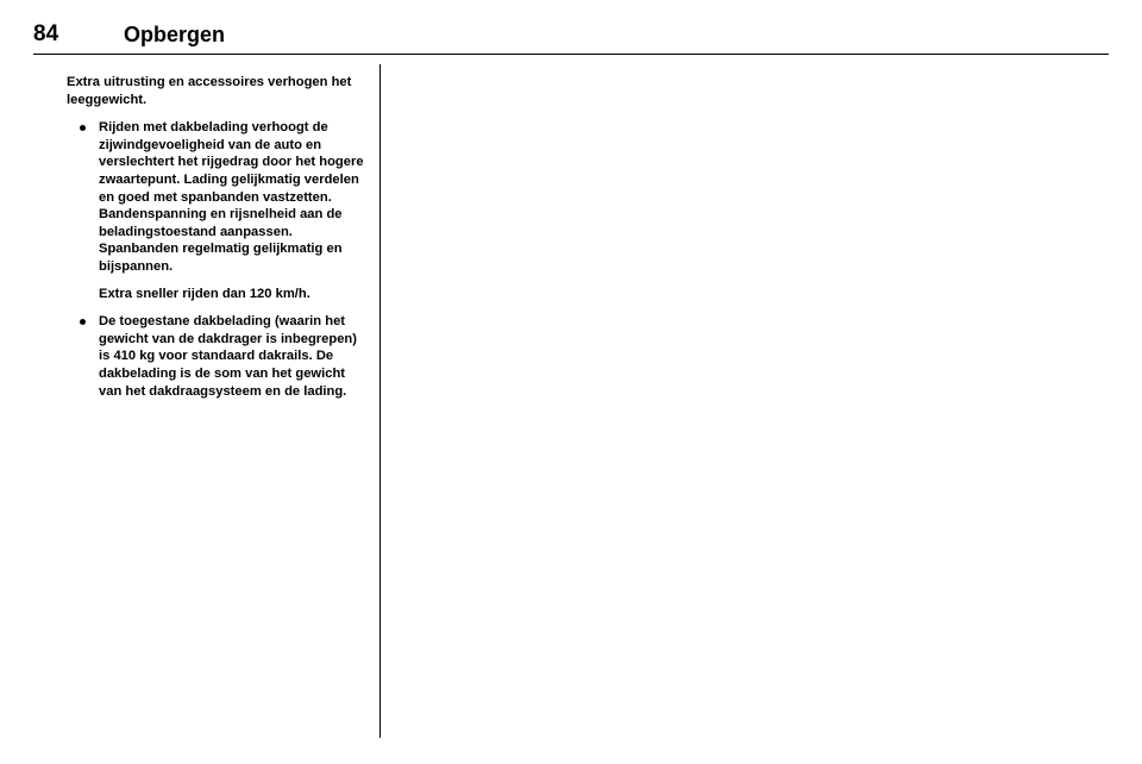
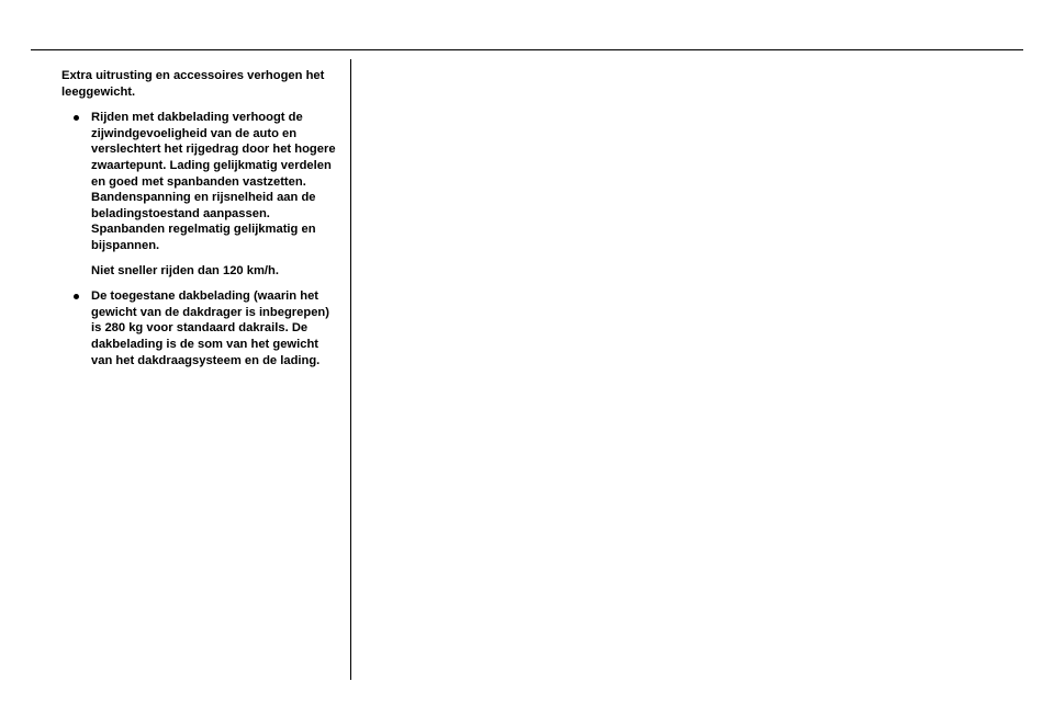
- 84
- Opbergen
  Extra uitrusting en accessoires verhogen het leeggewicht.
  Rijden met dakbelading verhoogt de zijwindgevoeligheid van de auto en verslechtert het rijgedrag door het hogere zwaartepunt. Lading gelijkmatig verdelen en goed met spanbanden vastzetten. Bandenspanning en rijsnelheid aan de beladingstoestand aanpassen. Spanbanden regelmatig gelijkmatig en bijspannen.
- Extra sneller rijden dan 120 km/h.
+ Niet sneller rijden dan 120 km/h.
- De toegestane dakbelading (waarin het gewicht van de dakdrager is inbegrepen) is 410 kg voor standaard dakrails. De dakbelading is de som van het gewicht van het dakdraagsysteem en de lading.
+ De toegestane dakbelading (waarin het gewicht van de dakdrager is inbegrepen) is 280 kg voor standaard dakrails. De dakbelading is de som van het gewicht van het dakdraagsysteem en de lading.
